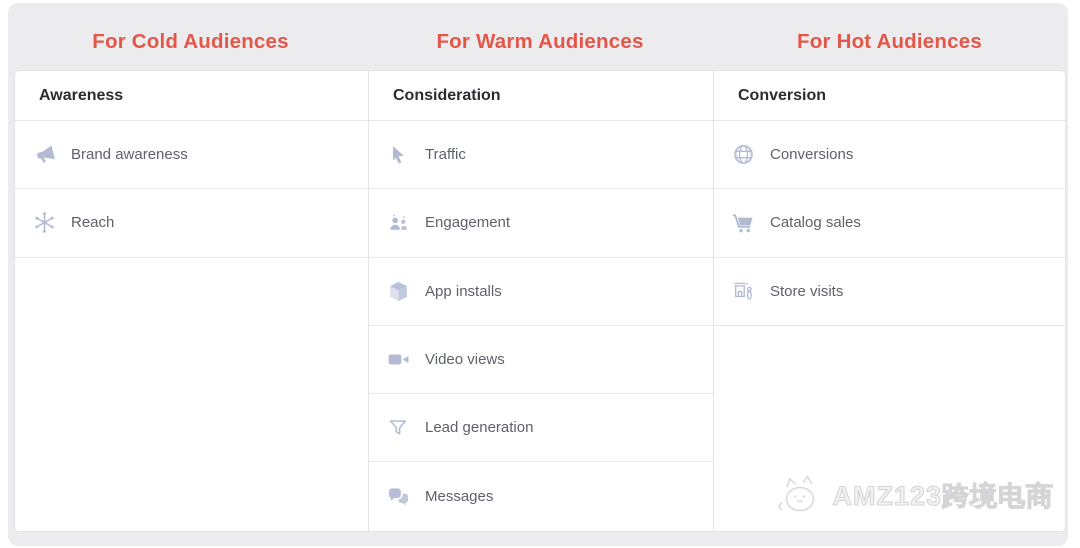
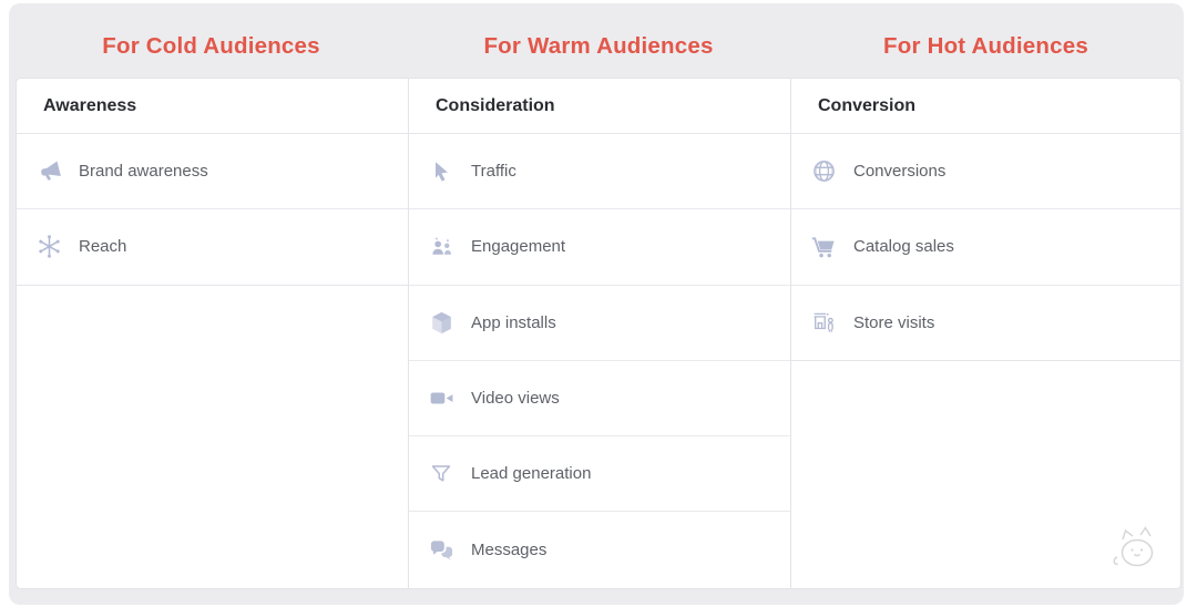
  For Cold Audiences
  For Warm Audiences
  For Hot Audiences
  Awareness
  Brand awareness
  Reach
  Consideration
  Traffic
  Engagement
  App installs
  Video views
  Lead generation
  Messages
  Conversion
  Conversions
  Catalog sales
  Store visits
- AMZ123跨境电商
